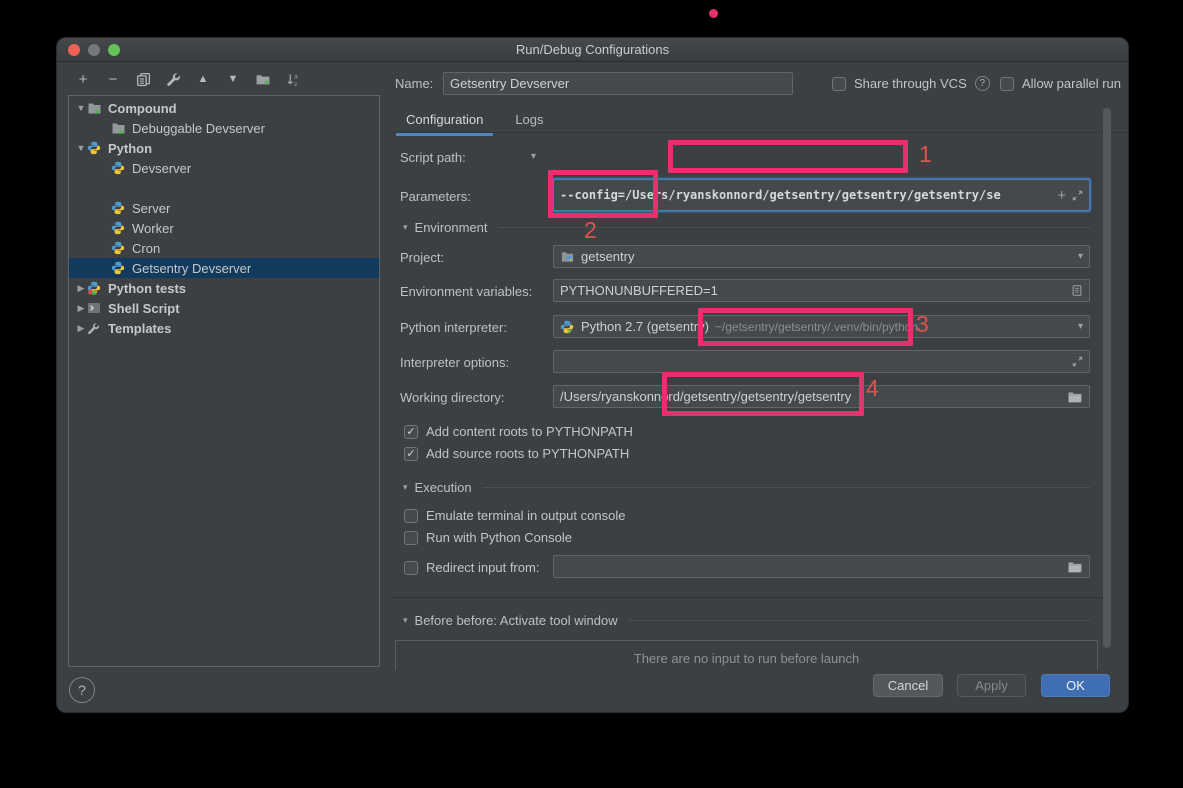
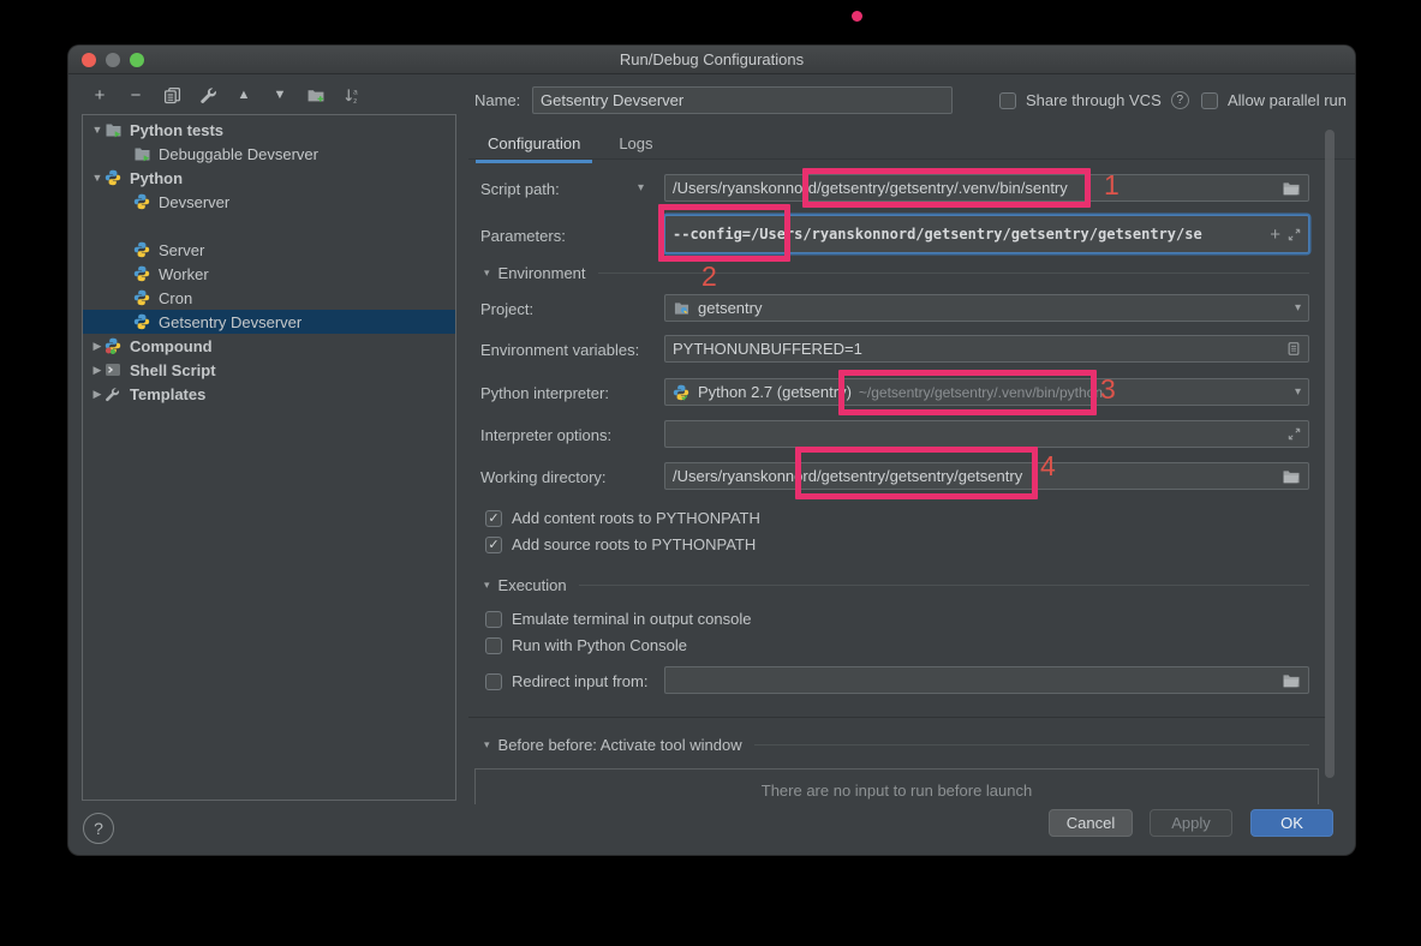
  Run/Debug Configurations
  +
  −
  ▲
  ▼
  ▼
- Compound
+ Python tests
  Debuggable Devserver
  ▼
  Python
  Devserver
  Server
  Worker
  Cron
  Getsentry Devserver
  ▶
- Python tests
+ Compound
  ▶
  Shell Script
  ▶
  Templates
  Name:
  Getsentry Devserver
  Share through VCS
  ?
  Allow parallel run
  Configuration
  Logs
  Script path:
  ▾
+ /Users/ryanskonnord/getsentry/getsentry/.venv/bin/sentry
  Parameters:
  --config=/Users/ryanskonnord/getsentry/getsentry/getsentry/se
  +
  ▾
  Environment
  Project:
  getsentry
  ▾
  Environment variables:
  PYTHONUNBUFFERED=1
  Python interpreter:
  Python 2.7 (getsentry)
  ~/getsentry/getsentry/.venv/bin/python
  ▾
  Interpreter options:
  Working directory:
  /Users/ryanskonnord/getsentry/getsentry/getsentry
  ✓
  Add content roots to PYTHONPATH
  ✓
  Add source roots to PYTHONPATH
  ▾
  Execution
  Emulate terminal in output console
  Run with Python Console
  Redirect input from:
  ▾
  Before before: Activate tool window
  There are no input to run before launch
  ?
  Cancel
  Apply
  OK
  1
  2
  3
  4
